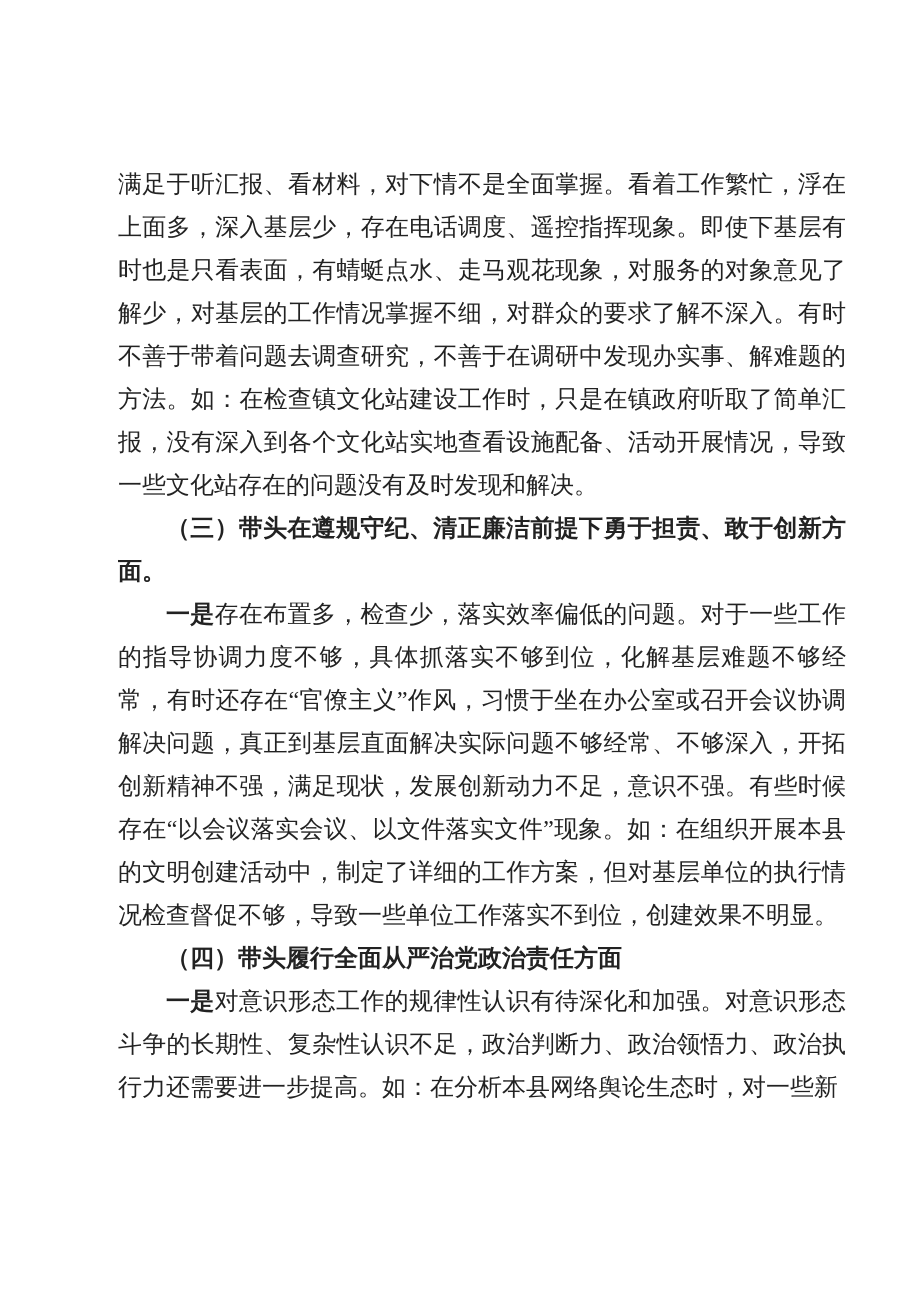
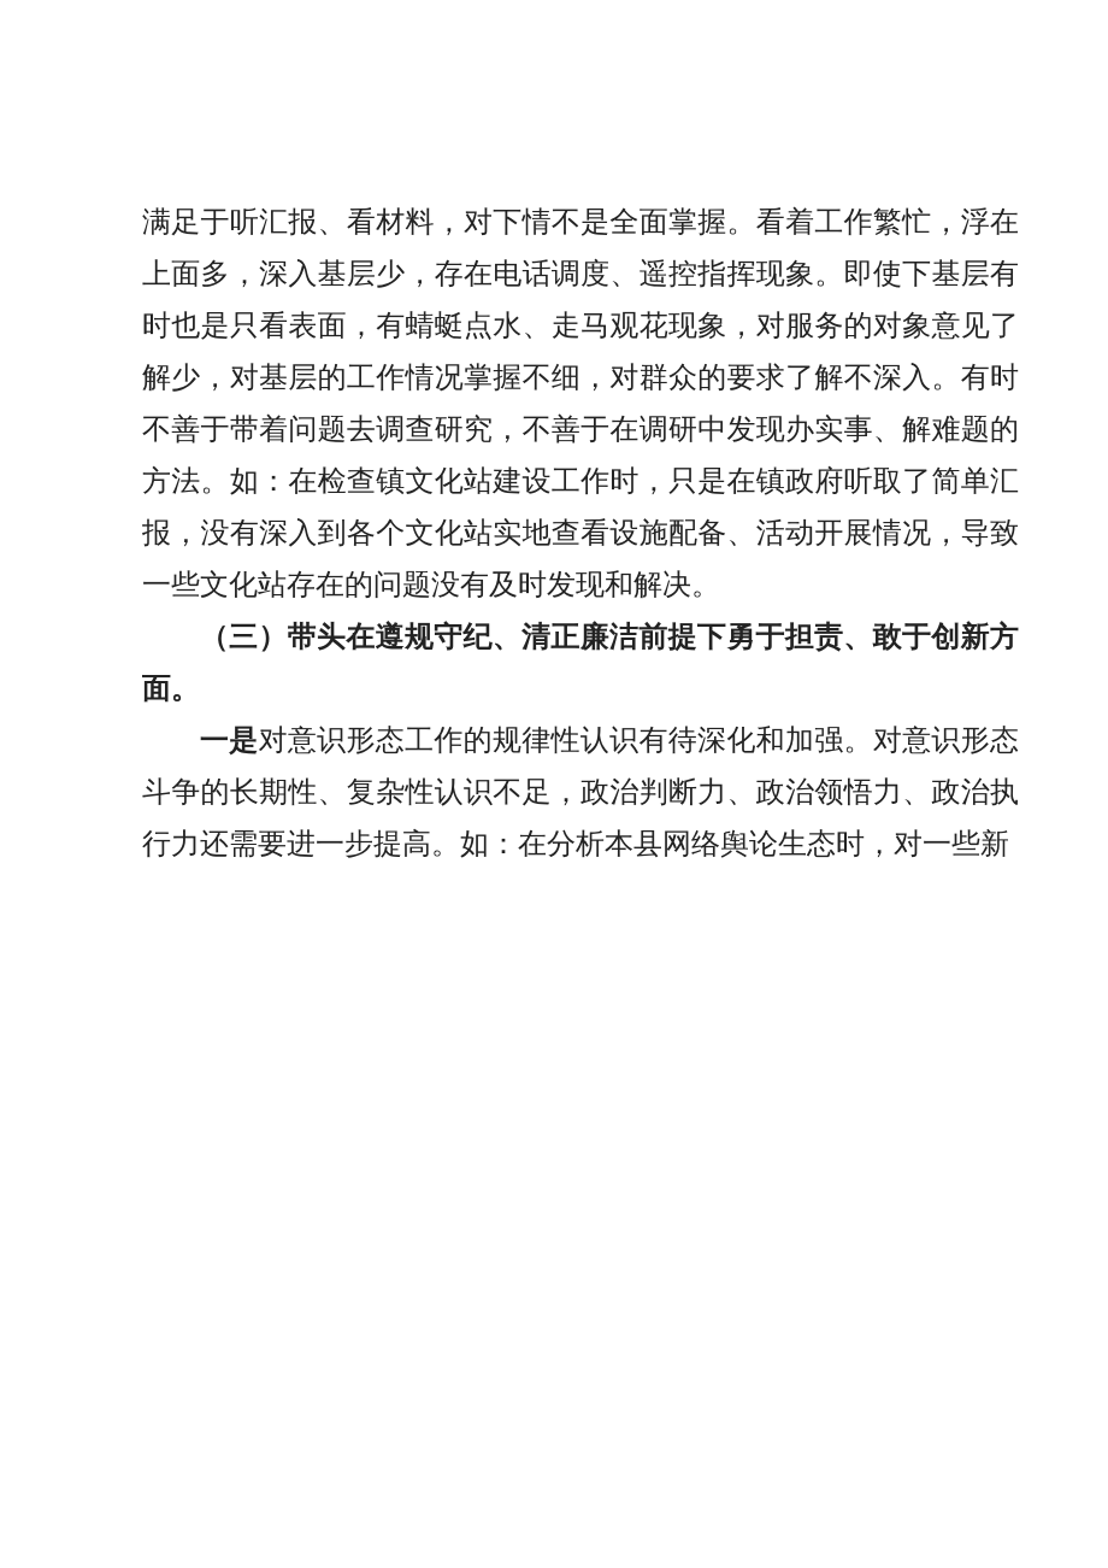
  满足于听汇报、看材料，对下情不是全面掌握。看着工作繁忙，浮在上面多，深入基层少，存在电话调度、遥控指挥现象。即使下基层有时也是只看表面，有蜻蜓点水、走马观花现象，对服务的对象意见了解少，对基层的工作情况掌握不细，对群众的要求了解不深入。有时不善于带着问题去调查研究，不善于在调研中发现办实事、解难题的方法。如：在检查镇文化站建设工作时，只是在镇政府听取了简单汇报，没有深入到各个文化站实地查看设施配备、活动开展情况，导致一些文化站存在的问题没有及时发现和解决。
  （三）带头在遵规守纪、清正廉洁前提下勇于担责、敢于创新方面。
- 一是存在布置多，检查少，落实效率偏低的问题。对于一些工作的指导协调力度不够，具体抓落实不够到位，化解基层难题不够经常，有时还存在“官僚主义”作风，习惯于坐在办公室或召开会议协调解决问题，真正到基层直面解决实际问题不够经常、不够深入，开拓创新精神不强，满足现状，发展创新动力不足，意识不强。有些时候存在“以会议落实会议、以文件落实文件”现象。如：在组织开展本县的文明创建活动中，制定了详细的工作方案，但对基层单位的执行情况检查督促不够，导致一些单位工作落实不到位，创建效果不明显。
- （四）带头履行全面从严治党政治责任方面
  一是对意识形态工作的规律性认识有待深化和加强。对意识形态斗争的长期性、复杂性认识不足，政治判断力、政治领悟力、政治执行力还需要进一步提高。如：在分析本县网络舆论生态时，对一些新
